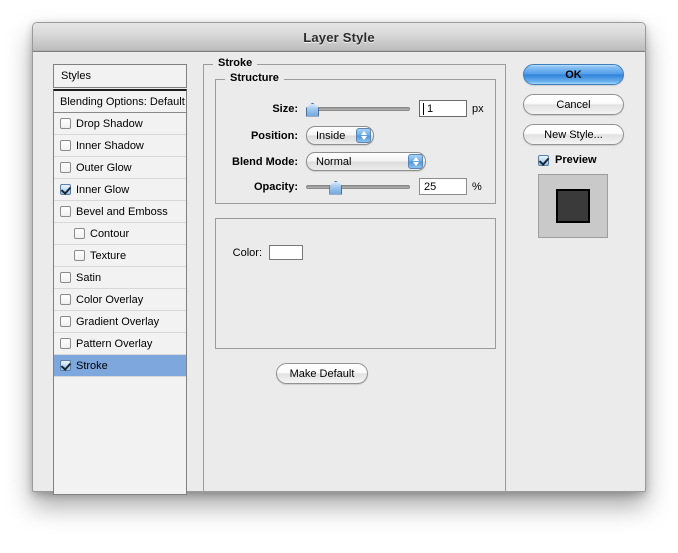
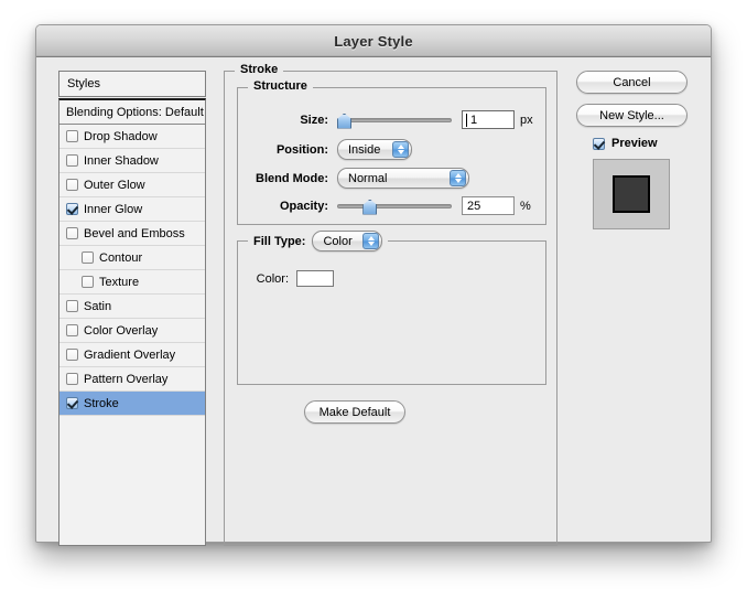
  Layer Style
  Styles
  Blending Options: Default
  Drop Shadow
  Inner Shadow
  Outer Glow
  Inner Glow
  Bevel and Emboss
  Contour
  Texture
  Satin
  Color Overlay
  Gradient Overlay
  Pattern Overlay
  Stroke
  Stroke
  Structure
  Size:
  1
  px
  Position:
  Inside
  Blend Mode:
  Normal
  Opacity:
  25
  %
+ Fill Type:
+ Color
  Color:
  Make Default
- OK
  Cancel
  New Style...
  Preview
